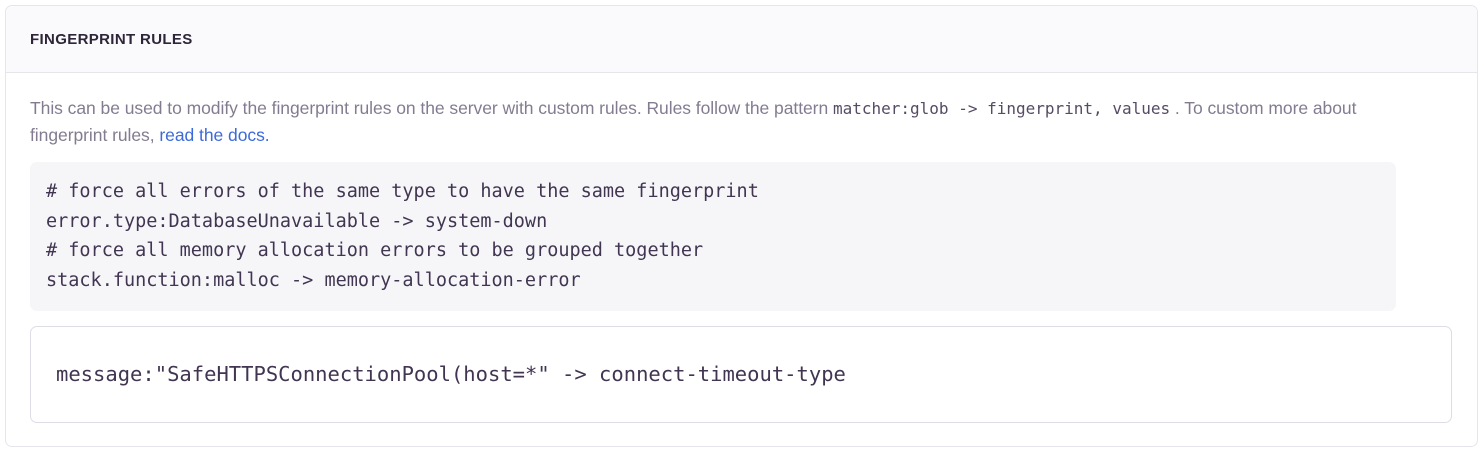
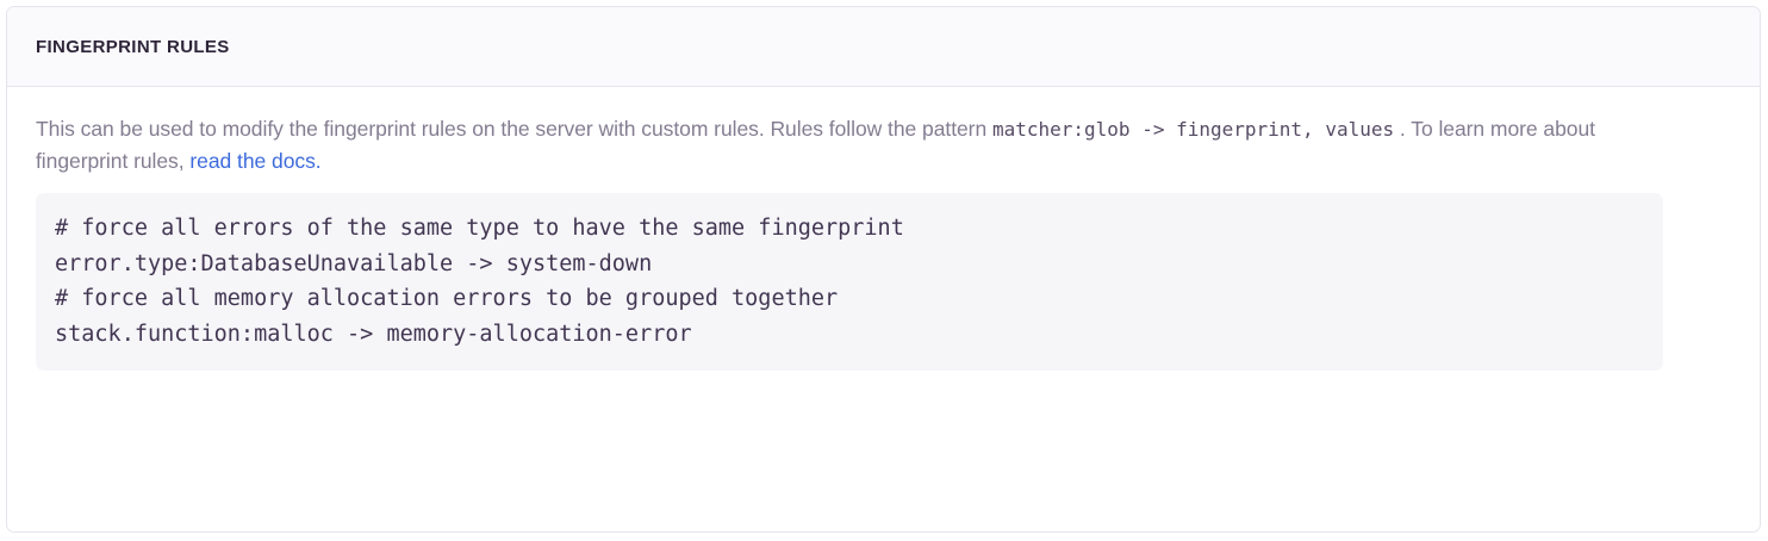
  FINGERPRINT RULES
- This can be used to modify the fingerprint rules on the server with custom rules. Rules follow the pattern matcher:glob -> fingerprint, values . To custom more about fingerprint rules, read the docs.
+ This can be used to modify the fingerprint rules on the server with custom rules. Rules follow the pattern matcher:glob -> fingerprint, values . To learn more about fingerprint rules, read the docs.
  # force all errors of the same type to have the same fingerprint
  error.type:DatabaseUnavailable -> system-down
  # force all memory allocation errors to be grouped together
  stack.function:malloc -> memory-allocation-error
- message:"SafeHTTPSConnectionPool(host=*" -> connect-timeout-type
